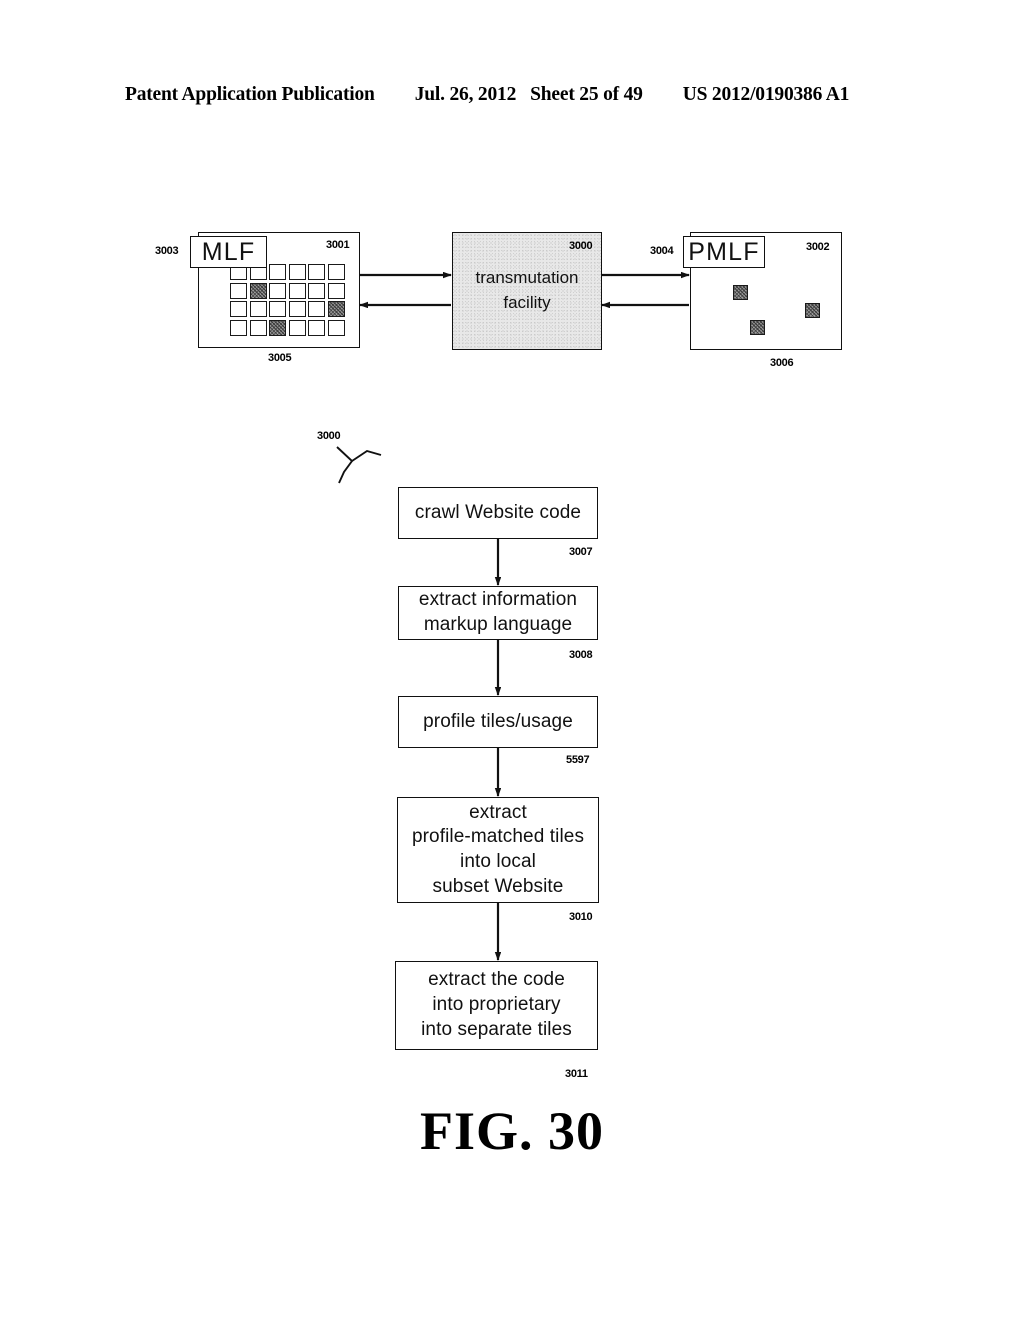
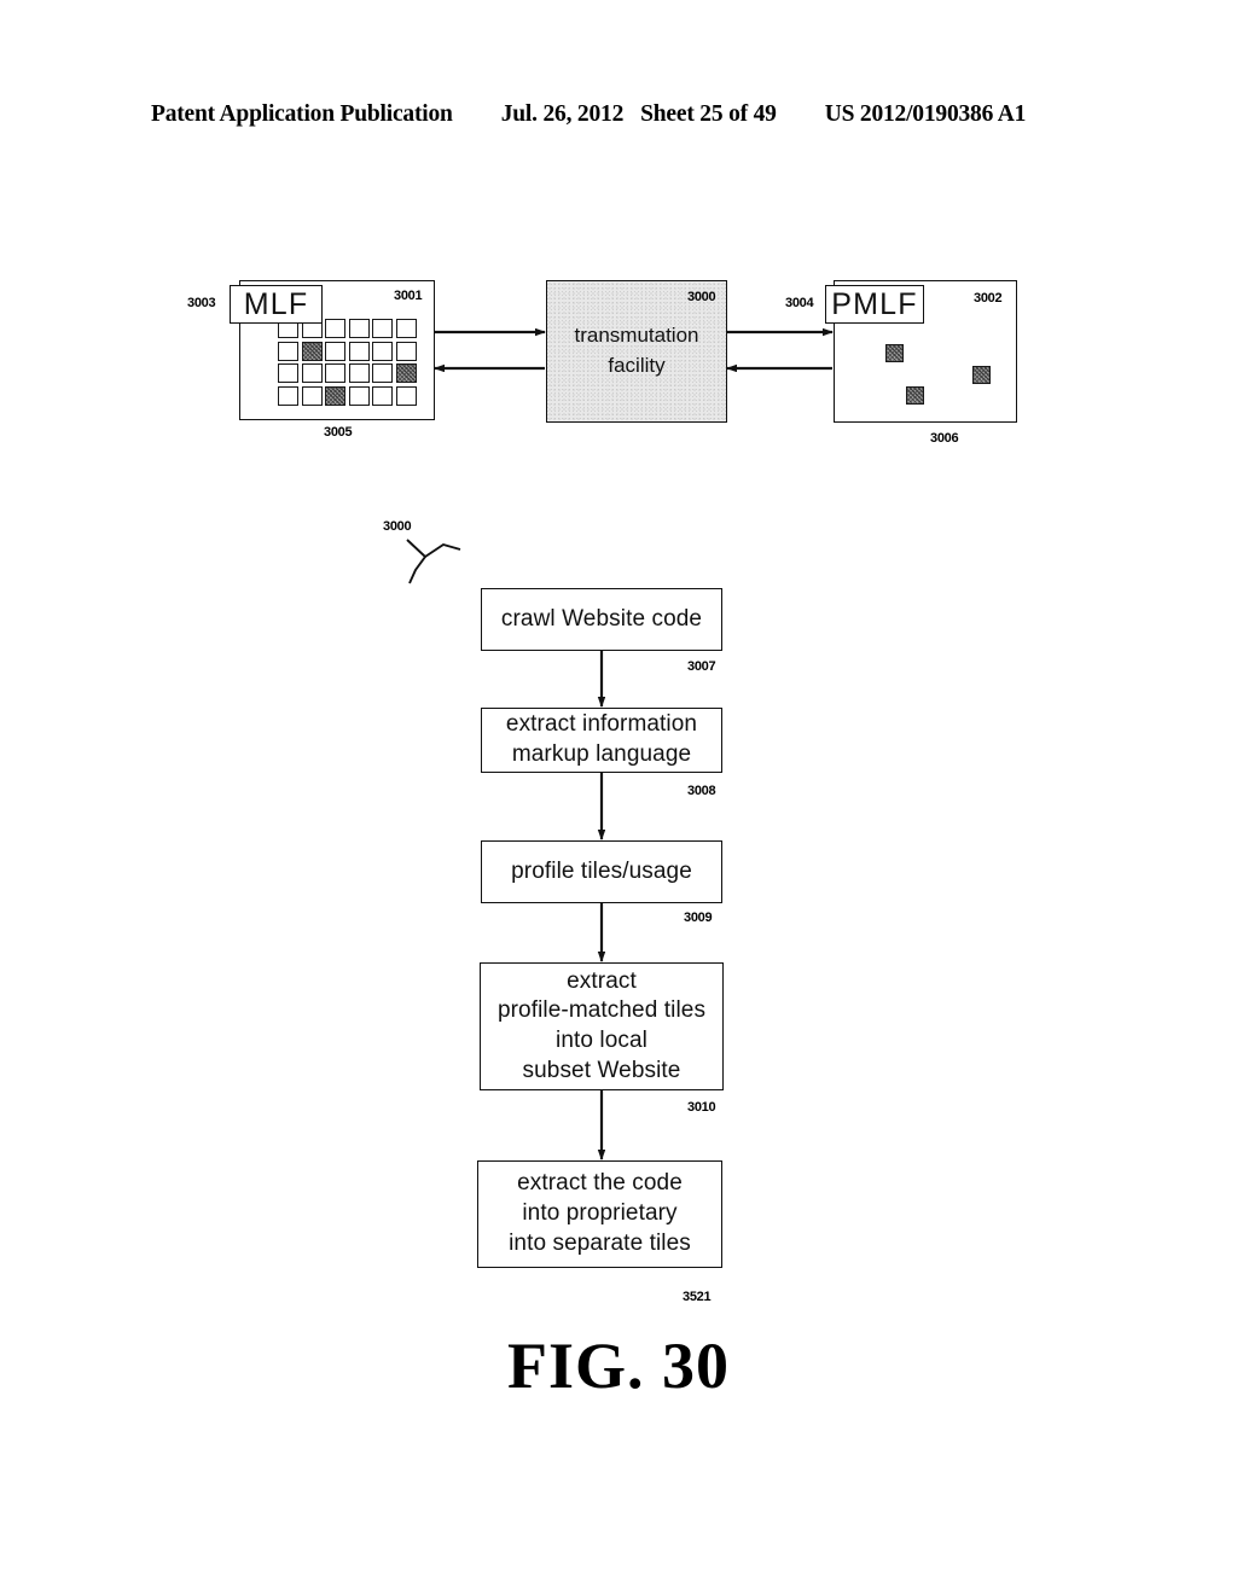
  Patent Application Publication
  Jul. 26, 2012
  Sheet 25 of 49
  US 2012/0190386 A1
  MLF
  3003
  3001
  3005
  transmutation
  facility
  3000
  PMLF
  3004
  3002
  3006
  3000
  crawl Website code
  3007
  extract information
  markup language
  3008
  profile tiles/usage
- 5597
+ 3009
  extract
  profile-matched tiles
  into local
  subset Website
  3010
  extract the code
  into proprietary
  into separate tiles
- 3011
+ 3521
  FIG. 30
